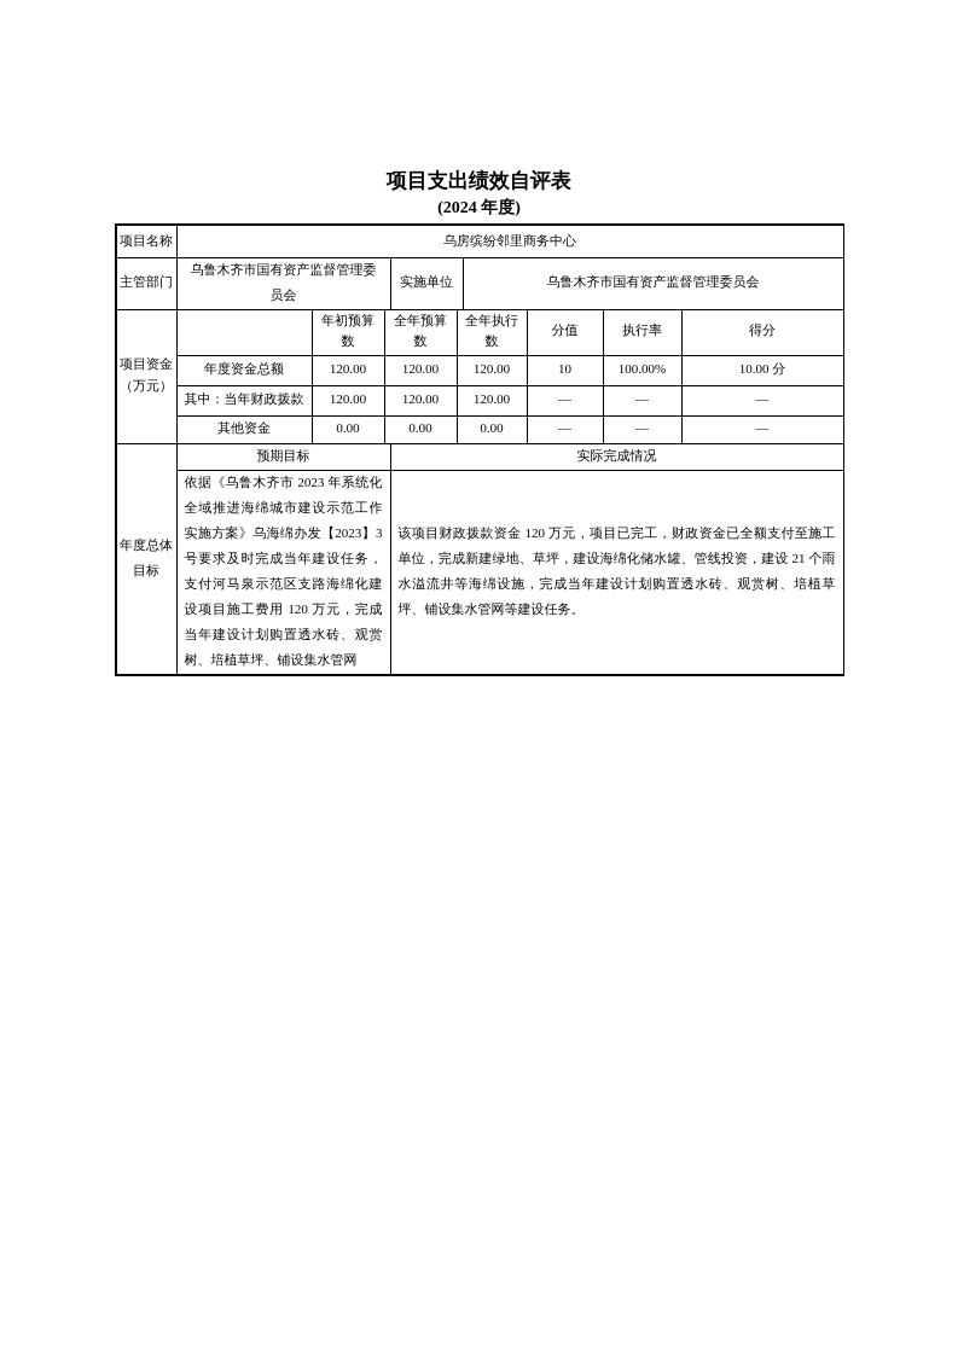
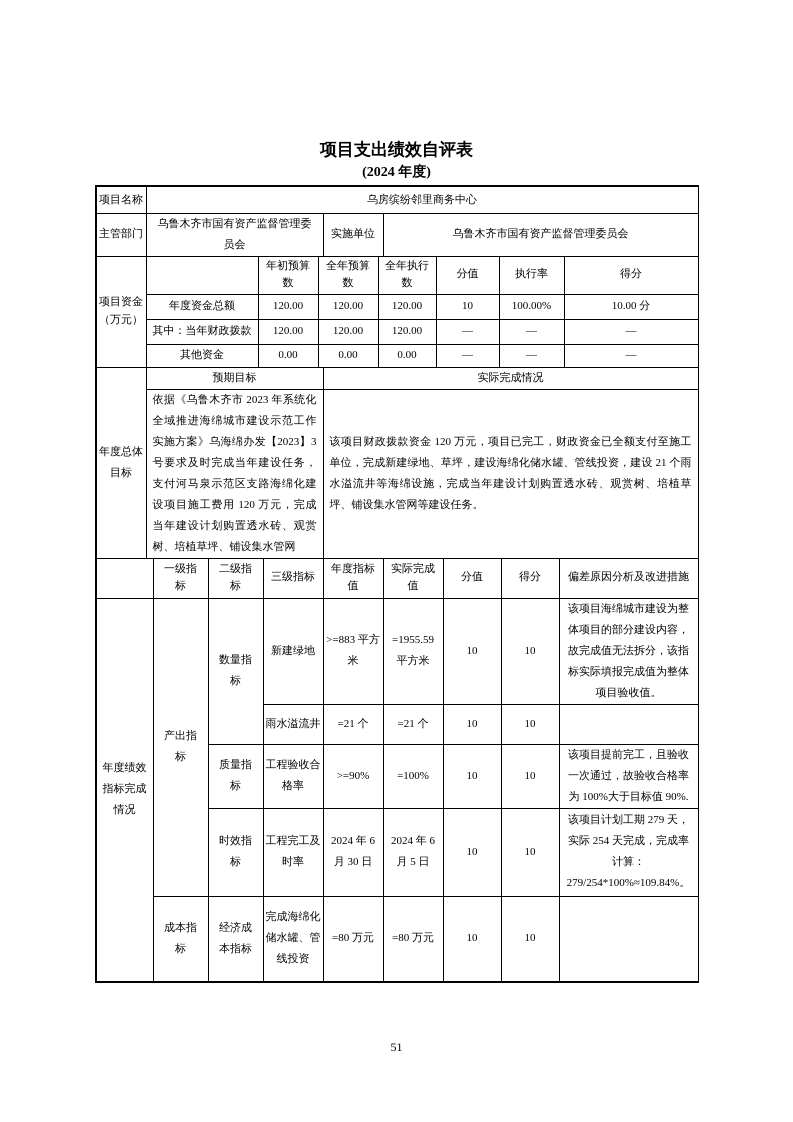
  项目支出绩效自评表
  (2024 年度)
  项目名称	乌房缤纷邻里商务中心
  主管部门	乌鲁木齐市国有资产监督管理委员会	实施单位	乌鲁木齐市国有资产监督管理委员会
  项目资金（万元）		年初预算数	全年预算数	全年执行数	分值	执行率	得分
  年度资金总额	120.00	120.00	120.00	10	100.00%	10.00 分
  其中：当年财政拨款	120.00	120.00	120.00	—	—	—
  其他资金	0.00	0.00	0.00	—	—	—
  年度总体目标	预期目标	实际完成情况
  依据《乌鲁木齐市 2023 年系统化全域推进海绵城市建设示范工作实施方案》乌海绵办发【2023】3 号要求及时完成当年建设任务，支付河马泉示范区支路海绵化建设项目施工费用 120 万元，完成当年建设计划购置透水砖、观赏树、培植草坪、铺设集水管网	该项目财政拨款资金 120 万元，项目已完工，财政资金已全额支付至施工单位，完成新建绿地、草坪，建设海绵化储水罐、管线投资，建设 21 个雨水溢流井等海绵设施，完成当年建设计划购置透水砖、观赏树、培植草坪、铺设集水管网等建设任务。
+ 	一级指标	二级指标	三级指标	年度指标值	实际完成值	分值	得分	偏差原因分析及改进措施
+ 年度绩效指标完成情况	产出指标	数量指标	新建绿地	>=883 平方米	=1955.59 平方米	10	10	该项目海绵城市建设为整体项目的部分建设内容，故完成值无法拆分，该指标实际填报完成值为整体项目验收值。
+ 雨水溢流井	=21 个	=21 个	10	10
+ 质量指标	工程验收合格率	>=90%	=100%	10	10	该项目提前完工，且验收一次通过，故验收合格率为 100%大于目标值 90%.
+ 时效指标	工程完工及时率	2024 年 6 月 30 日	2024 年 6 月 5 日	10	10	该项目计划工期 279 天，实际 254 天完成，完成率计算：279/254*100%≈109.84%。
+ 成本指标	经济成本指标	完成海绵化储水罐、管线投资	=80 万元	=80 万元	10	10
+ 51
